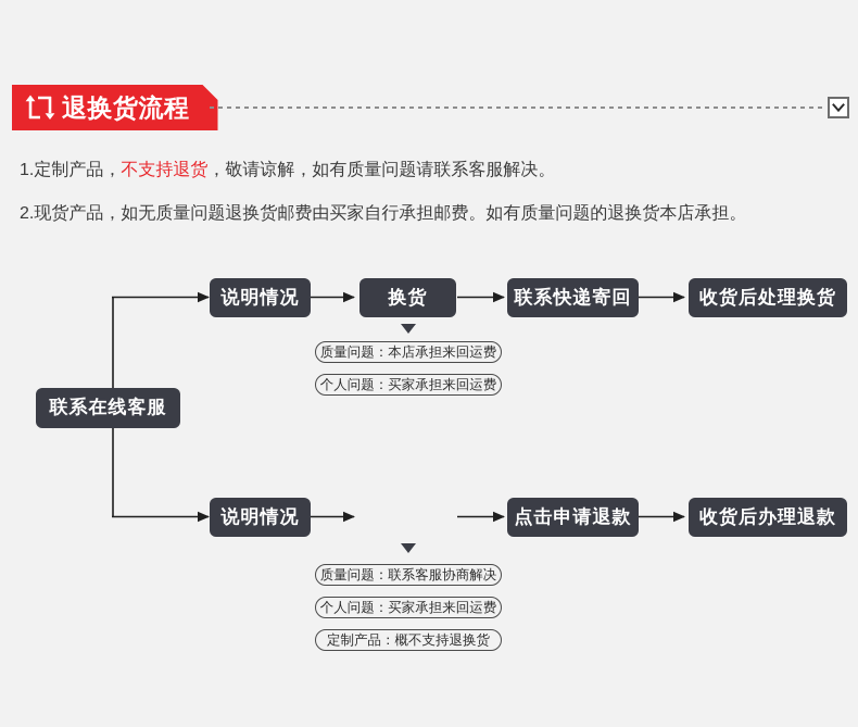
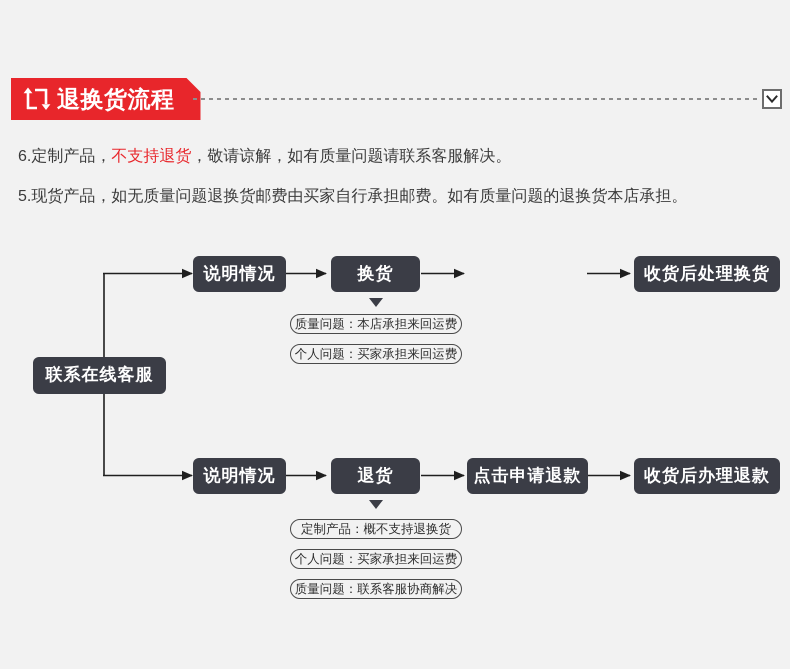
  退换货流程
- 1.定制产品，不支持退货，敬请谅解，如有质量问题请联系客服解决。
+ 6.定制产品，不支持退货，敬请谅解，如有质量问题请联系客服解决。
- 2.现货产品，如无质量问题退换货邮费由买家自行承担邮费。如有质量问题的退换货本店承担。
+ 5.现货产品，如无质量问题退换货邮费由买家自行承担邮费。如有质量问题的退换货本店承担。
  联系在线客服
  说明情况
  换货
- 联系快递寄回
  收货后处理换货
  质量问题：本店承担来回运费
  个人问题：买家承担来回运费
  说明情况
+ 退货
  点击申请退款
  收货后办理退款
- 质量问题：联系客服协商解决
+ 定制产品：概不支持退换货
  个人问题：买家承担来回运费
- 定制产品：概不支持退换货
+ 质量问题：联系客服协商解决
